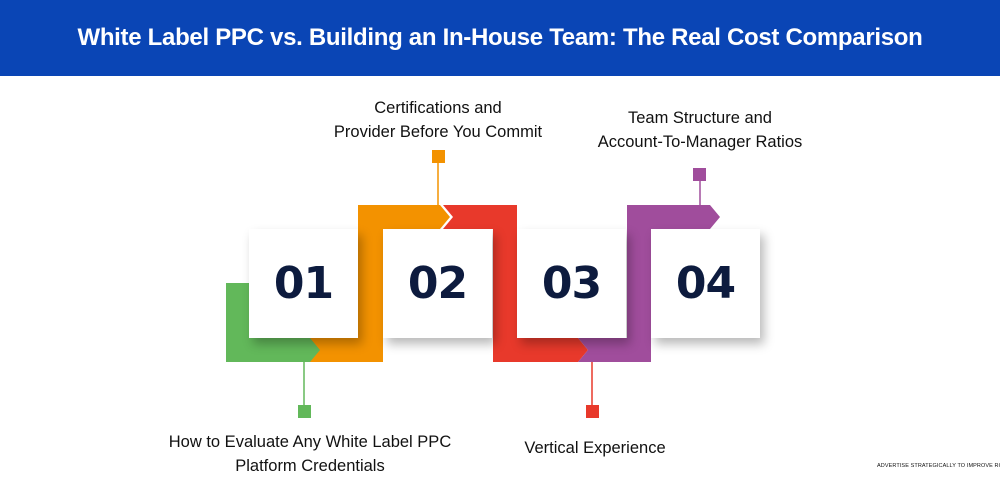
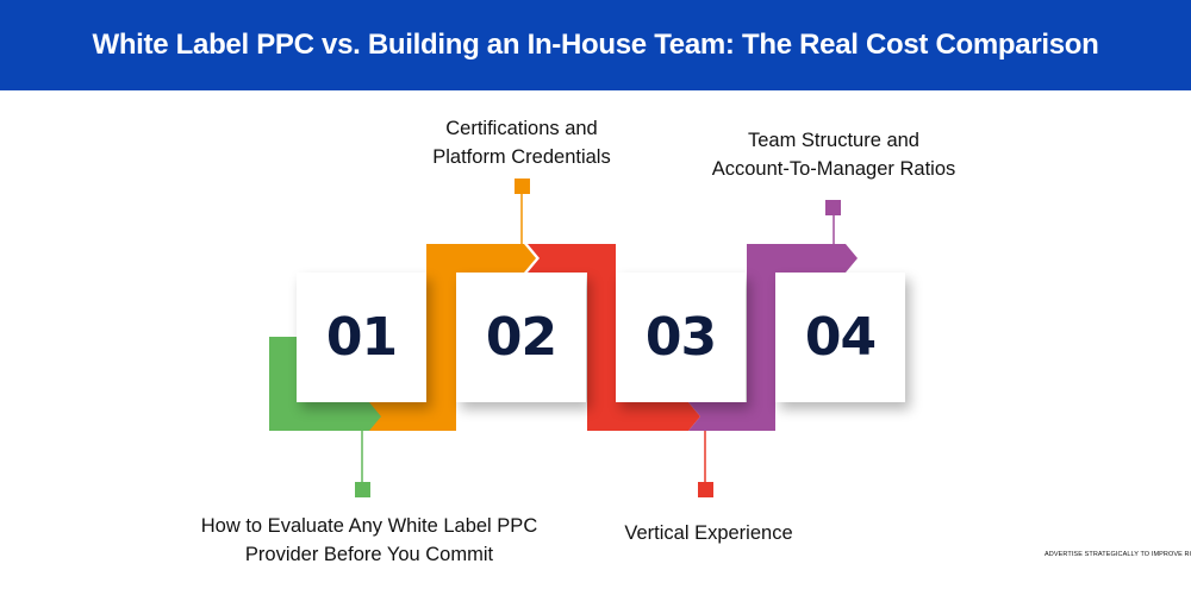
  White Label PPC vs. Building an In-House Team: The Real Cost Comparison
  01
  02
  03
  04
  How to Evaluate Any White Label PPC
- Platform Credentials
+ Provider Before You Commit
  Certifications and
- Provider Before You Commit
+ Platform Credentials
  Vertical Experience
  Team Structure and
  Account-To-Manager Ratios
